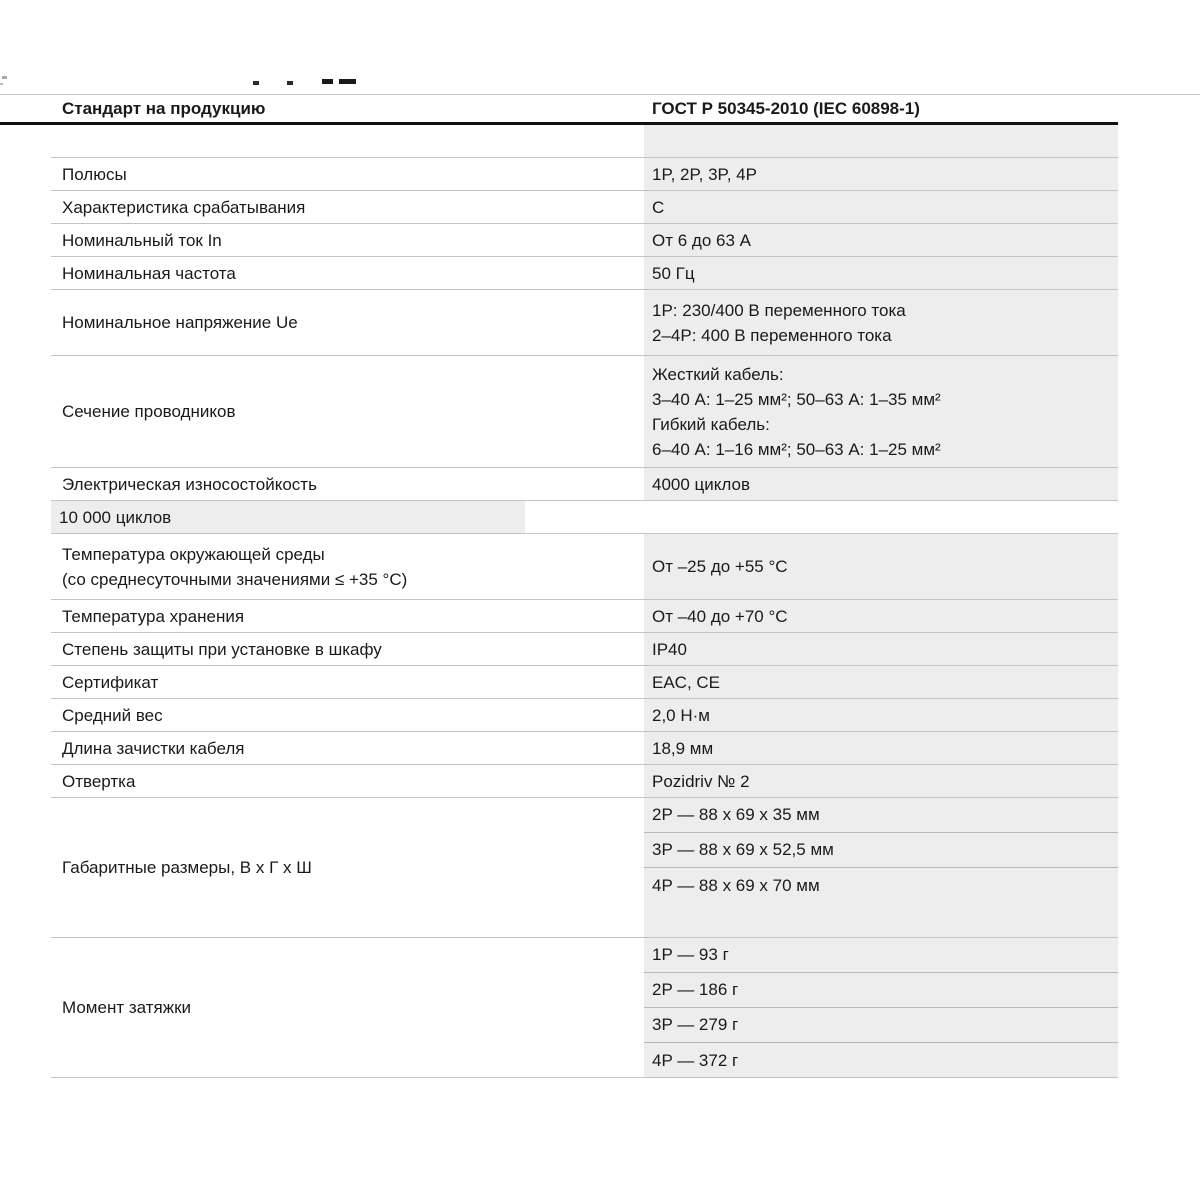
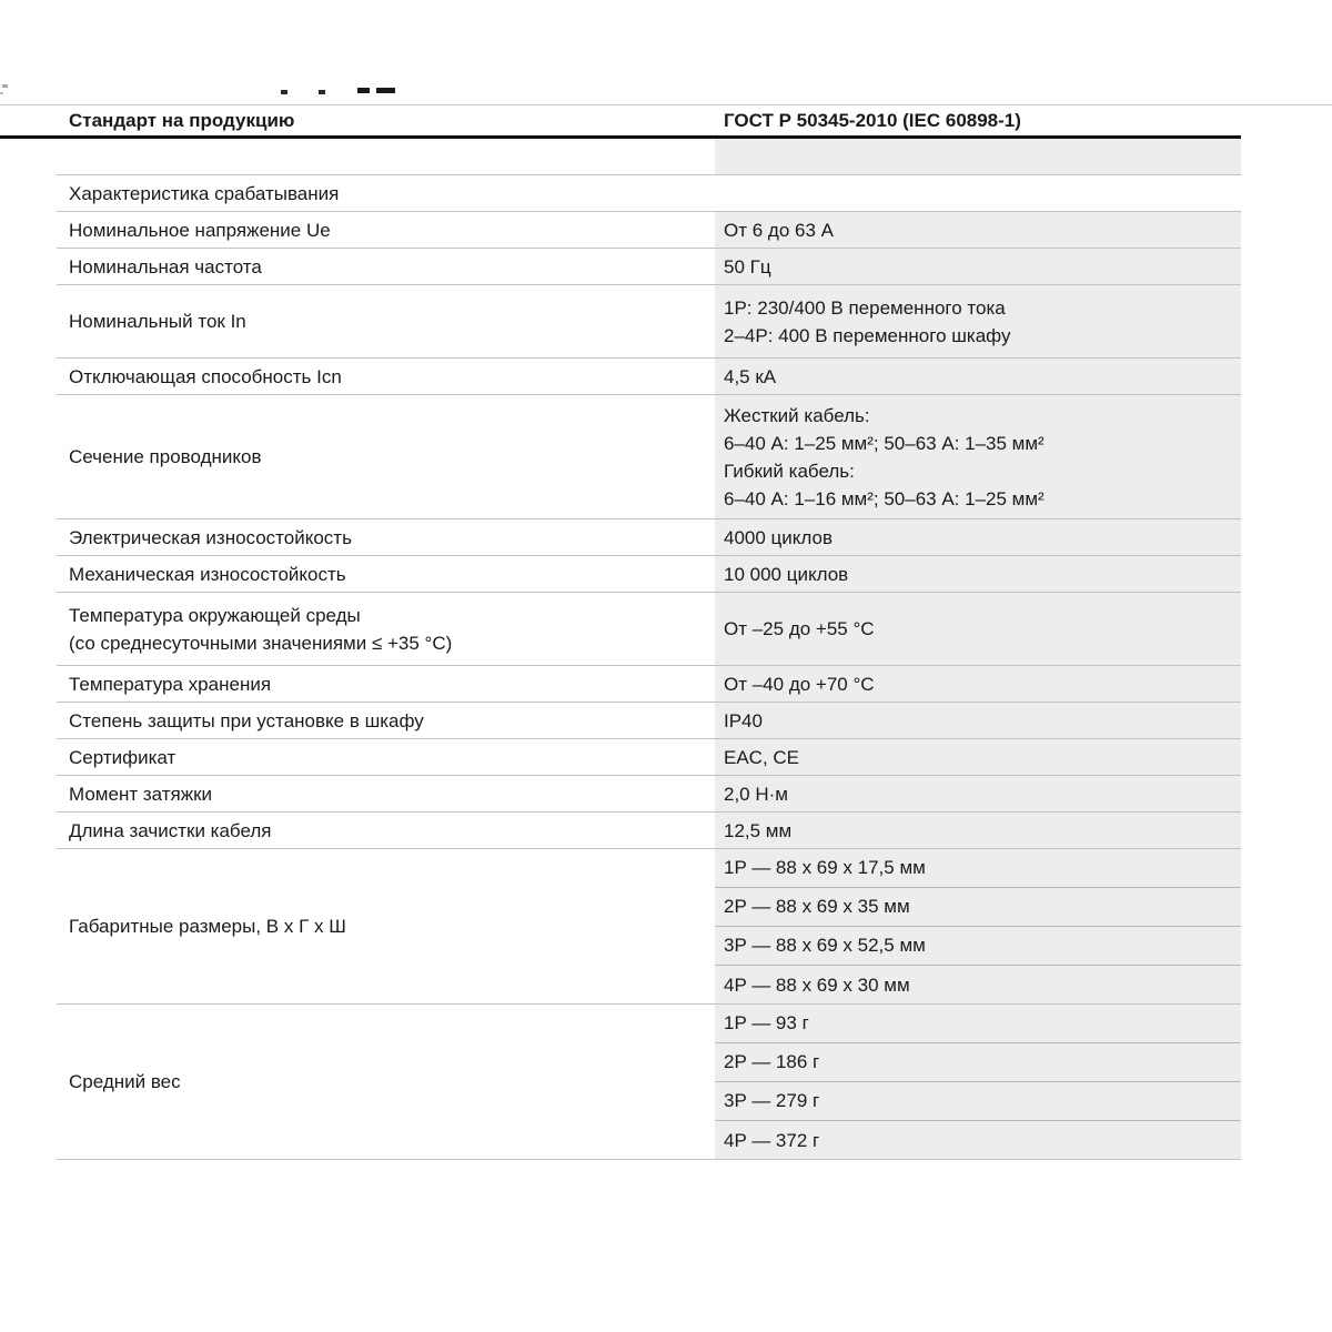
  Стандарт на продукцию
  ГОСТ Р 50345-2010 (IEC 60898-1)
- Полюсы
- 1P, 2P, 3P, 4P
  Характеристика срабатывания
- C
- Номинальный ток In
+ Номинальное напряжение Ue
  От 6 до 63 А
  Номинальная частота
  50 Гц
- Номинальное напряжение Ue
+ Номинальный ток In
  1P: 230/400 В переменного тока
- 2–4P: 400 В переменного тока
+ 2–4P: 400 В переменного шкафу
+ Отключающая способность Icn
+ 4,5 кА
  Сечение проводников
  Жесткий кабель:
- 3–40 А: 1–25 мм²; 50–63 А: 1–35 мм²
+ 6–40 А: 1–25 мм²; 50–63 А: 1–35 мм²
  Гибкий кабель:
  6–40 А: 1–16 мм²; 50–63 А: 1–25 мм²
  Электрическая износостойкость
  4000 циклов
+ Механическая износостойкость
  10 000 циклов
  Температура окружающей среды
  (со среднесуточными значениями ≤ +35 °C)
  От –25 до +55 °C
  Температура хранения
  От –40 до +70 °C
  Степень защиты при установке в шкафу
  IP40
  Сертификат
  EAC, CE
- Средний вес
+ Момент затяжки
  2,0 Н·м
  Длина зачистки кабеля
- 18,9 мм
+ 12,5 мм
- Отвертка
- Pozidriv № 2
  Габаритные размеры, В х Г х Ш
+ 1P — 88 x 69 x 17,5 мм
  2P — 88 x 69 x 35 мм
  3P — 88 x 69 x 52,5 мм
- 4P — 88 x 69 x 70 мм
+ 4P — 88 x 69 x 30 мм
- Момент затяжки
+ Средний вес
  1P — 93 г
  2P — 186 г
  3P — 279 г
  4P — 372 г
